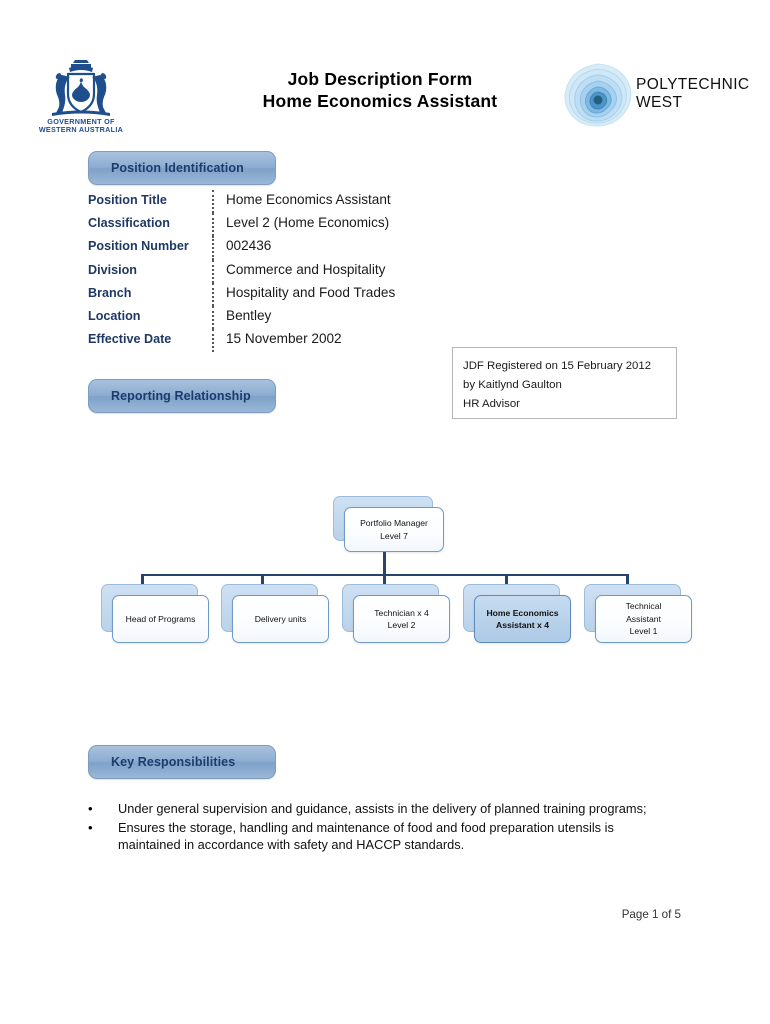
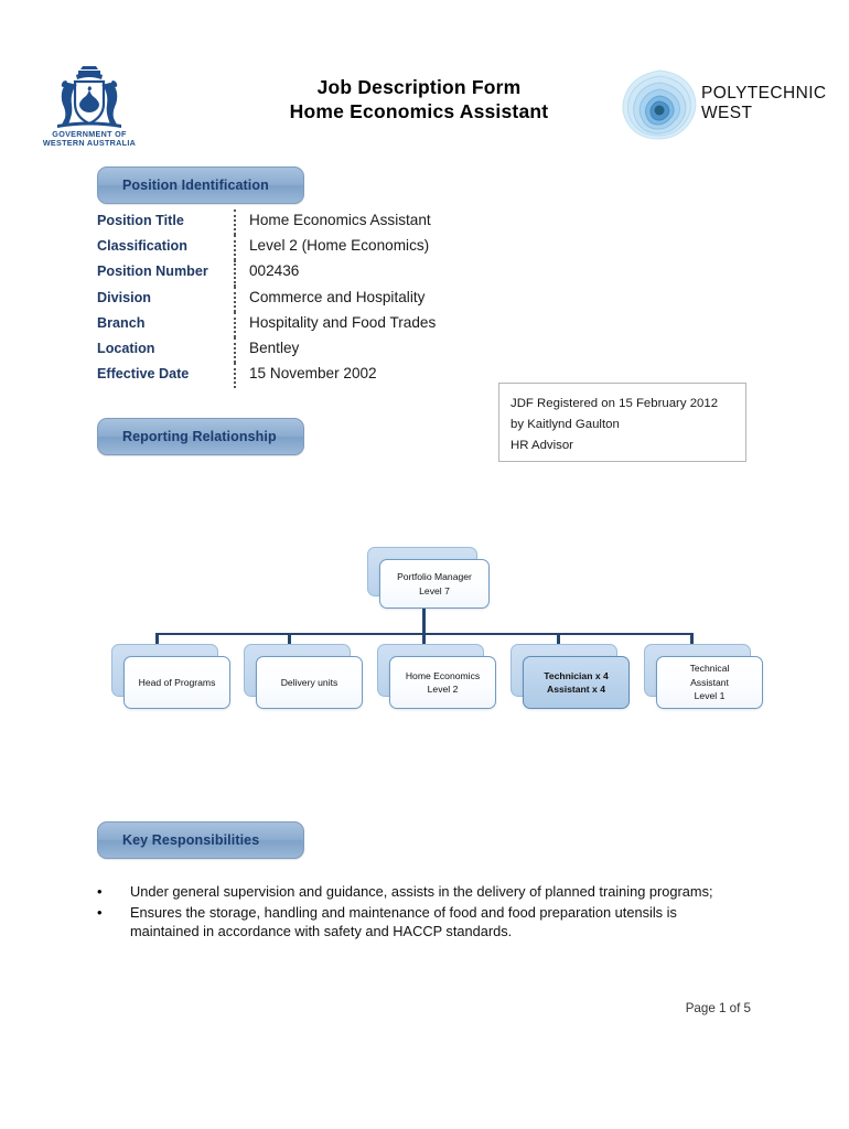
  GOVERNMENT OF
  WESTERN AUSTRALIA
  Job Description Form
  Home Economics Assistant
  POLYTECHNIC
  WEST
  Position Identification
  Position Title
  Home Economics Assistant
  Classification
  Level 2 (Home Economics)
  Position Number
  002436
  Division
  Commerce and Hospitality
  Branch
  Hospitality and Food Trades
  Location
  Bentley
  Effective Date
  15 November 2002
  Reporting Relationship
  JDF Registered on 15 February 2012
  by Kaitlynd Gaulton
  HR Advisor
  Portfolio Manager
  Level 7
  Head of Programs
  Delivery units
- Technician x 4
+ Home Economics
  Level 2
- Home Economics
+ Technician x 4
  Assistant x 4
  Technical
  Assistant
  Level 1
  Key Responsibilities
  •
  Under general supervision and guidance, assists in the delivery of planned training programs;
  •
  Ensures the storage, handling and maintenance of food and food preparation utensils is maintained in accordance with safety and HACCP standards.
  Page 1 of 5
